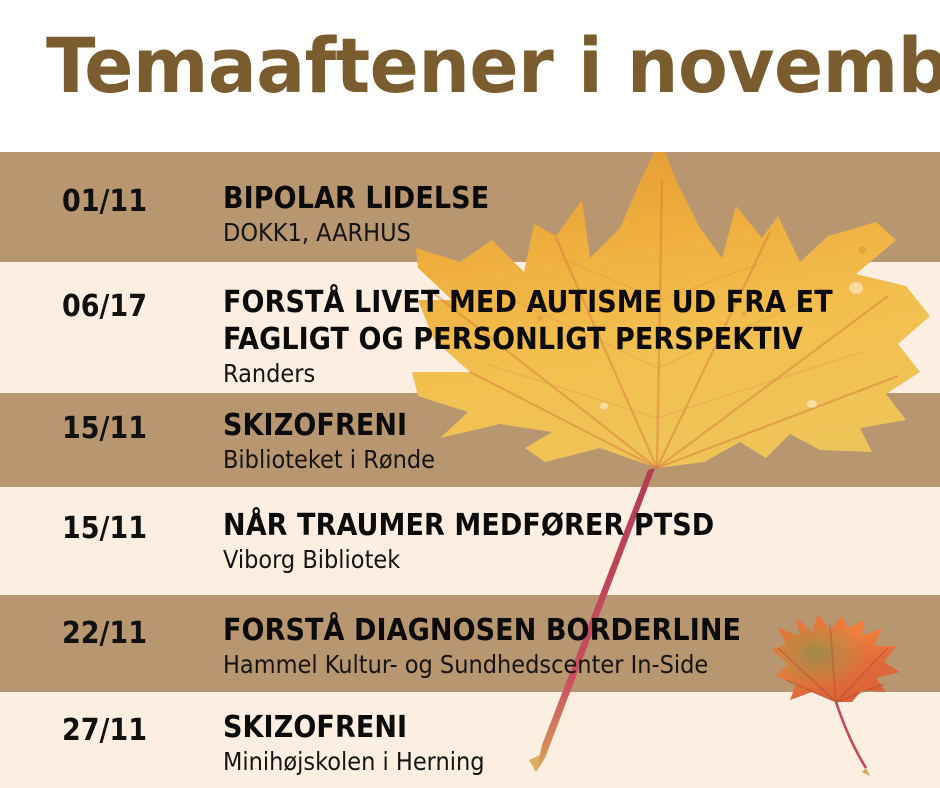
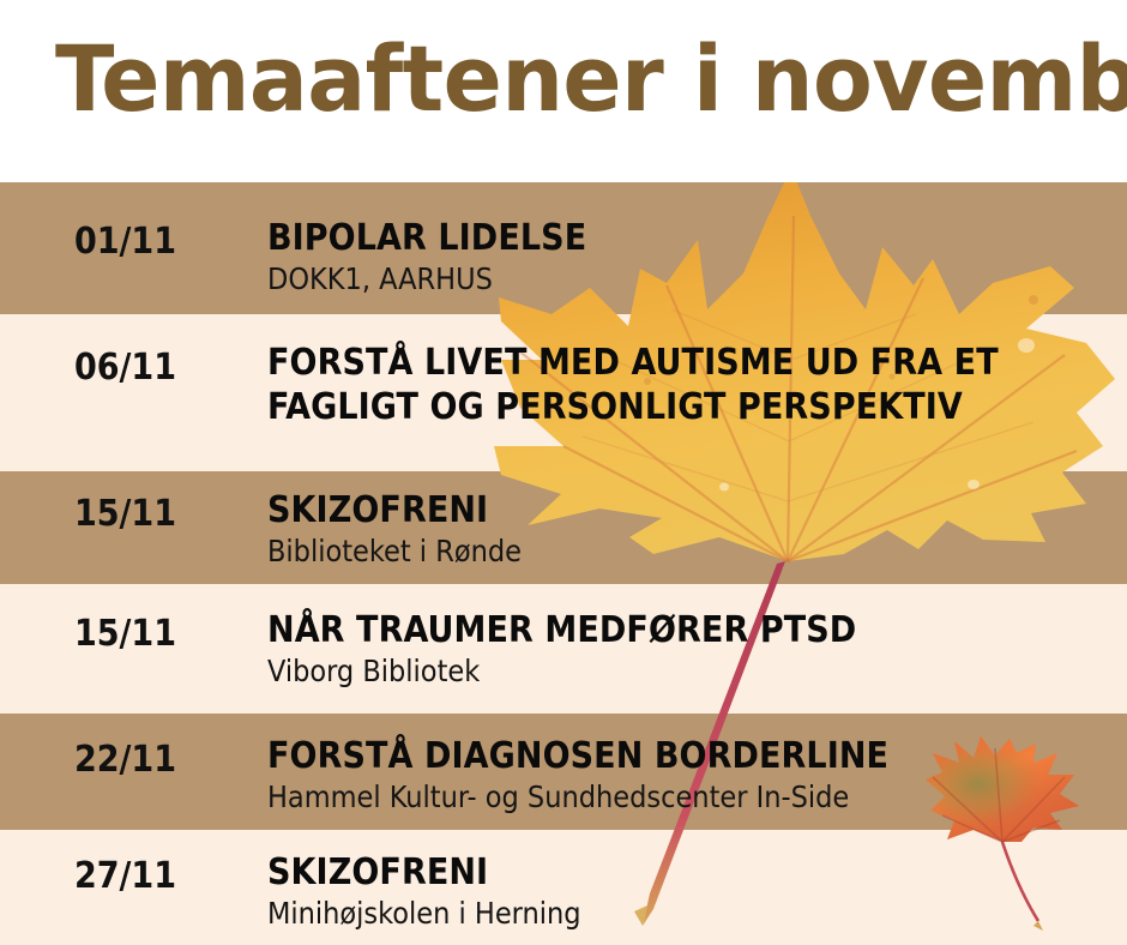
  01/11
  BIPOLAR LIDELSE
  DOKK1, AARHUS
- 06/17
+ 06/11
  FORSTÅ LIVET MED AUTISME UD FRA ET FAGLIGT OG PERSONLIGT PERSPEKTIV
- Randers
  15/11
  SKIZOFRENI
  Biblioteket i Rønde
  15/11
  NÅR TRAUMER MEDFØRER PTSD
  Viborg Bibliotek
  22/11
  FORSTÅ DIAGNOSEN BORDERLINE
  Hammel Kultur- og Sundhedscenter In-Side
  27/11
  SKIZOFRENI
  Minihøjskolen i Herning
  Temaaftener i novemb
